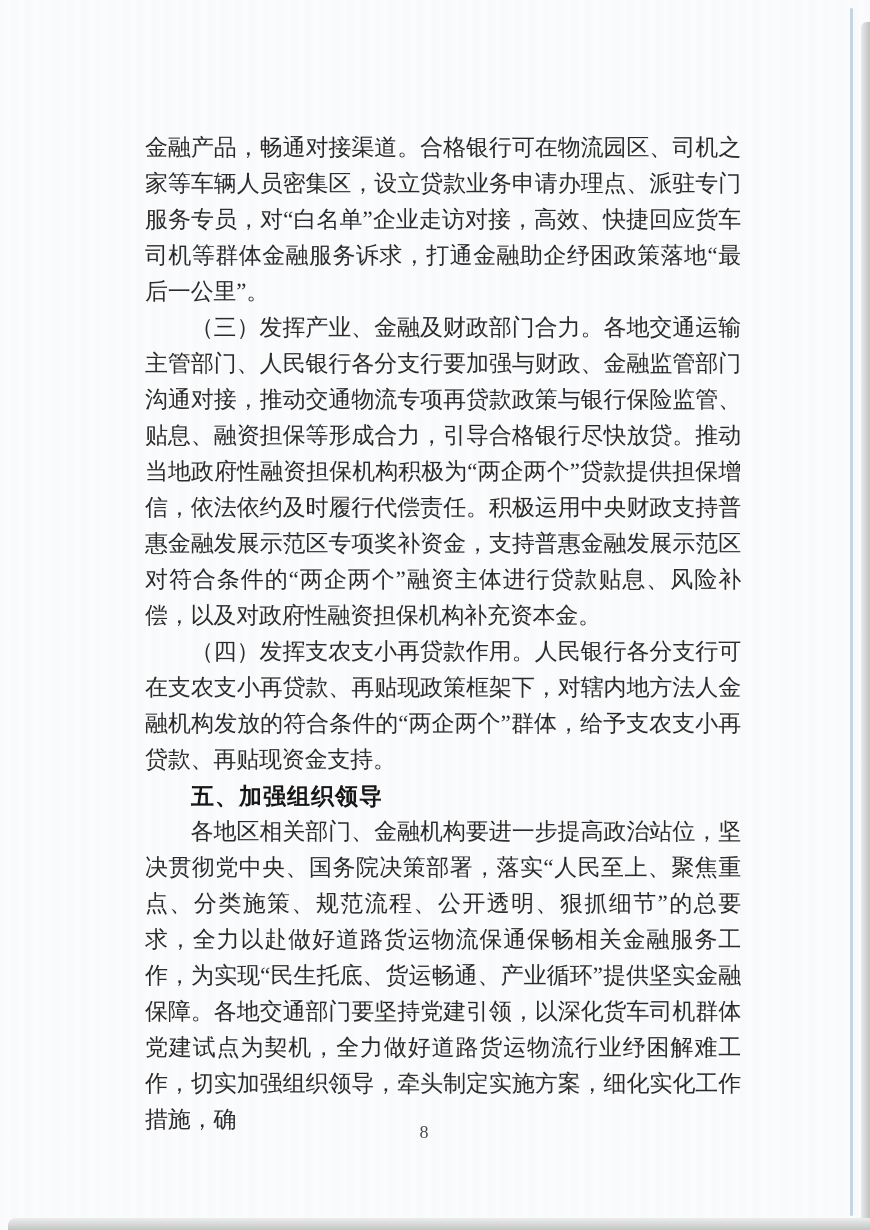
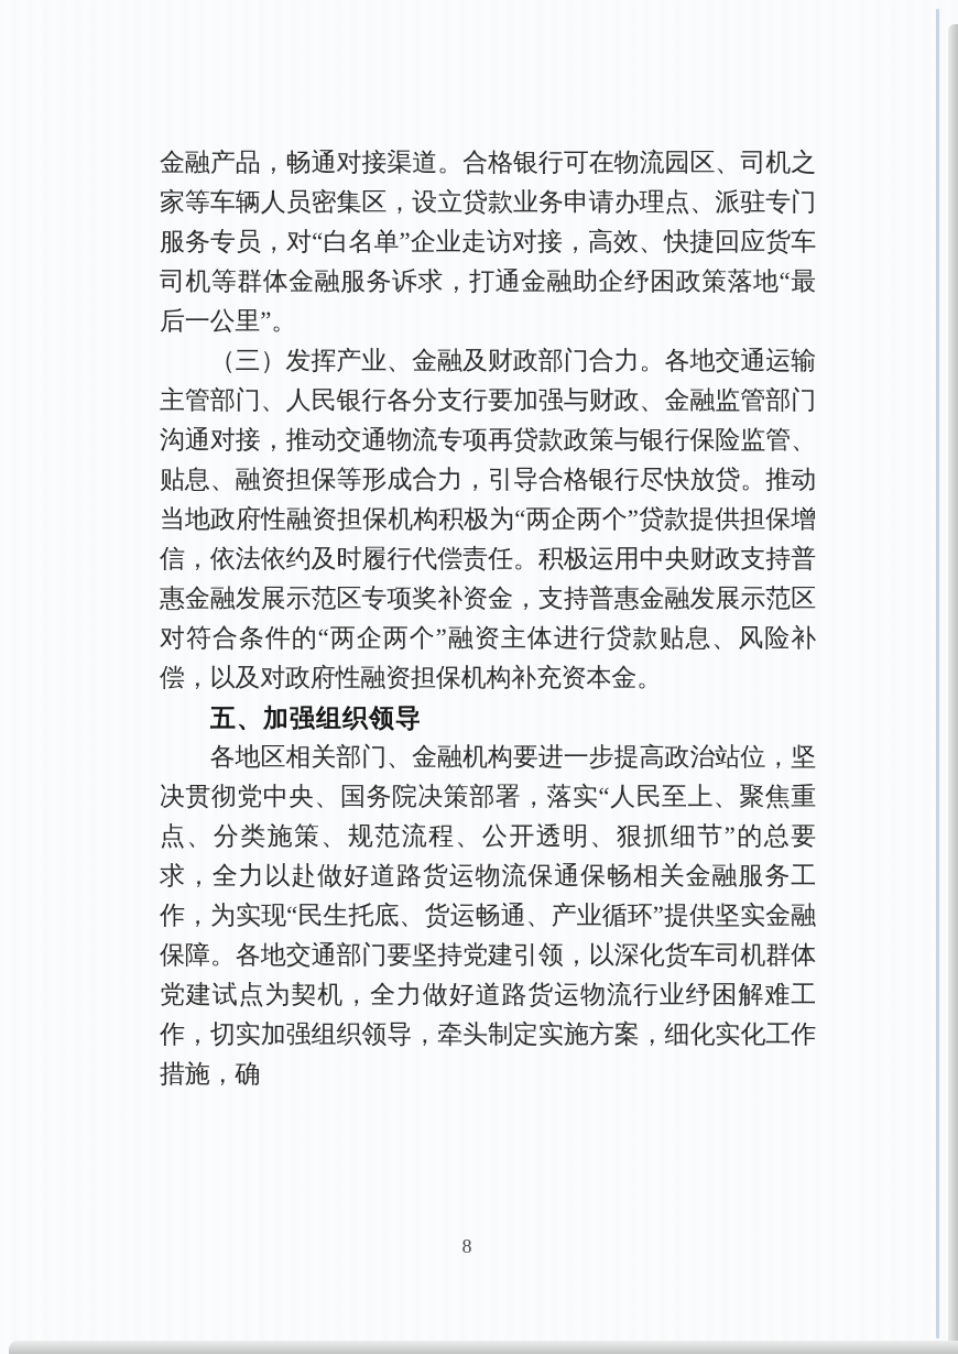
  金融产品，畅通对接渠道。合格银行可在物流园区、司机之家等车辆人员密集区，设立贷款业务申请办理点、派驻专门服务专员，对“白名单”企业走访对接，高效、快捷回应货车司机等群体金融服务诉求，打通金融助企纾困政策落地“最后一公里”。
  （三）发挥产业、金融及财政部门合力。各地交通运输主管部门、人民银行各分支行要加强与财政、金融监管部门沟通对接，推动交通物流专项再贷款政策与银行保险监管、贴息、融资担保等形成合力，引导合格银行尽快放贷。推动当地政府性融资担保机构积极为“两企两个”贷款提供担保增信，依法依约及时履行代偿责任。积极运用中央财政支持普惠金融发展示范区专项奖补资金，支持普惠金融发展示范区对符合条件的“两企两个”融资主体进行贷款贴息、风险补偿，以及对政府性融资担保机构补充资本金。
- （四）发挥支农支小再贷款作用。人民银行各分支行可在支农支小再贷款、再贴现政策框架下，对辖内地方法人金融机构发放的符合条件的“两企两个”群体，给予支农支小再贷款、再贴现资金支持。
  五、加强组织领导
  各地区相关部门、金融机构要进一步提高政治站位，坚决贯彻党中央、国务院决策部署，落实“人民至上、聚焦重点、分类施策、规范流程、公开透明、狠抓细节”的总要求，全力以赴做好道路货运物流保通保畅相关金融服务工作，为实现“民生托底、货运畅通、产业循环”提供坚实金融保障。各地交通部门要坚持党建引领，以深化货车司机群体党建试点为契机，全力做好道路货运物流行业纾困解难工作，切实加强组织领导，牵头制定实施方案，细化实化工作措施，确
  8
